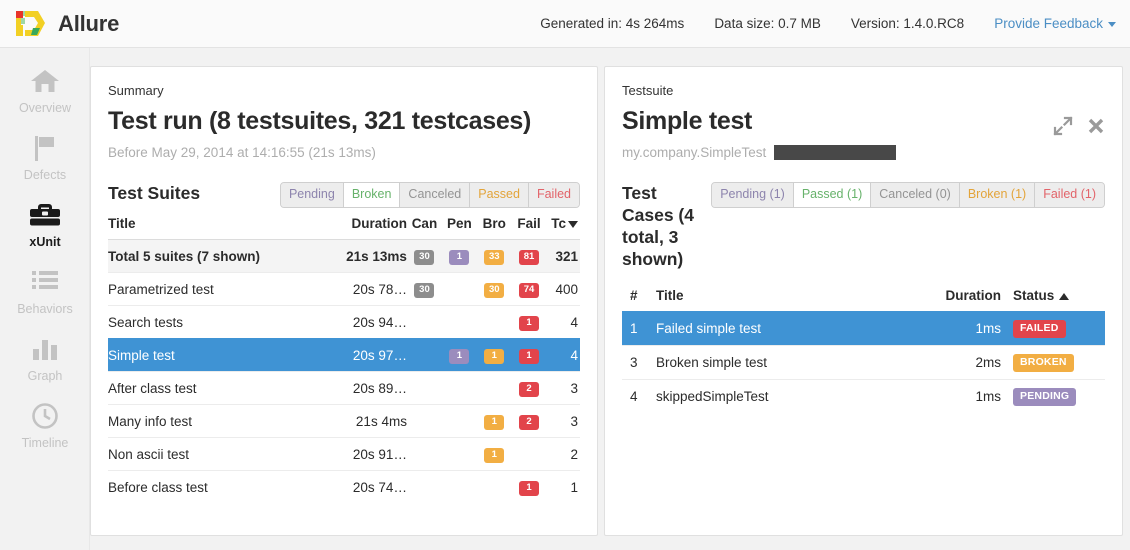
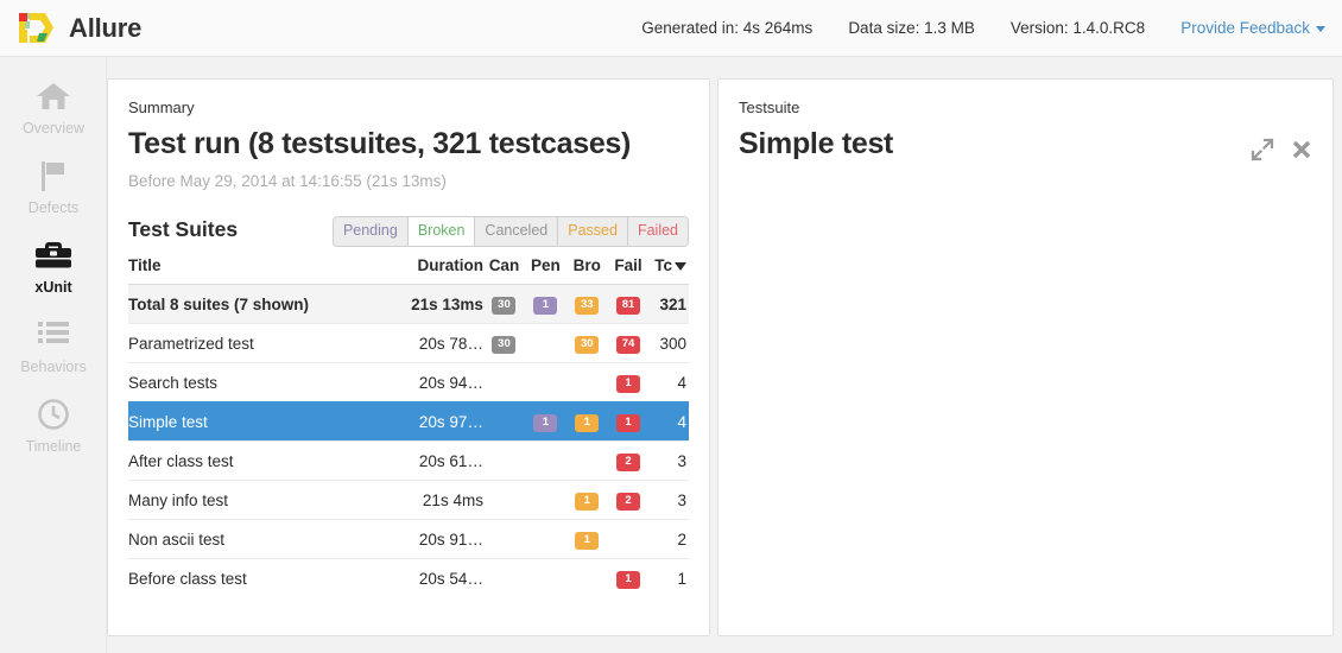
  Allure
  Generated in: 4s 264ms
- Data size: 0.7 MB
+ Data size: 1.3 MB
  Version: 1.4.0.RC8
  Provide Feedback
  Overview
  Defects
  xUnit
  Behaviors
- Graph
  Timeline
  Summary
  Test run (8 testsuites, 321 testcases)
  Before May 29, 2014 at 14:16:55 (21s 13ms)
  Test Suites
  Pending
  Broken
  Canceled
  Passed
  Failed
  Title	Duration	Can	Pen	Bro	Fail	Tc
- Total 5 suites (7 shown)	21s 13ms	30	1	33	81	321
+ Total 8 suites (7 shown)	21s 13ms	30	1	33	81	321
- Parametrized test	20s 78…	30		30	74	400
+ Parametrized test	20s 78…	30		30	74	300
  Search tests	20s 94…				1	4
  Simple test	20s 97…		1	1	1	4
- After class test	20s 89…				2	3
+ After class test	20s 61…				2	3
  Many info test	21s 4ms			1	2	3
  Non ascii test	20s 91…			1		2
- Before class test	20s 74…				1	1
+ Before class test	20s 54…				1	1
  Testsuite
  Simple test
- my.company.SimpleTest
- Test Cases (4 total, 3 shown)
- Pending (1)
- Passed (1)
- Canceled (0)
- Broken (1)
- Failed (1)
- #	Title	Duration	Status
- 1	Failed simple test	1ms	FAILED
- 3	Broken simple test	2ms	BROKEN
- 4	skippedSimpleTest	1ms	PENDING
